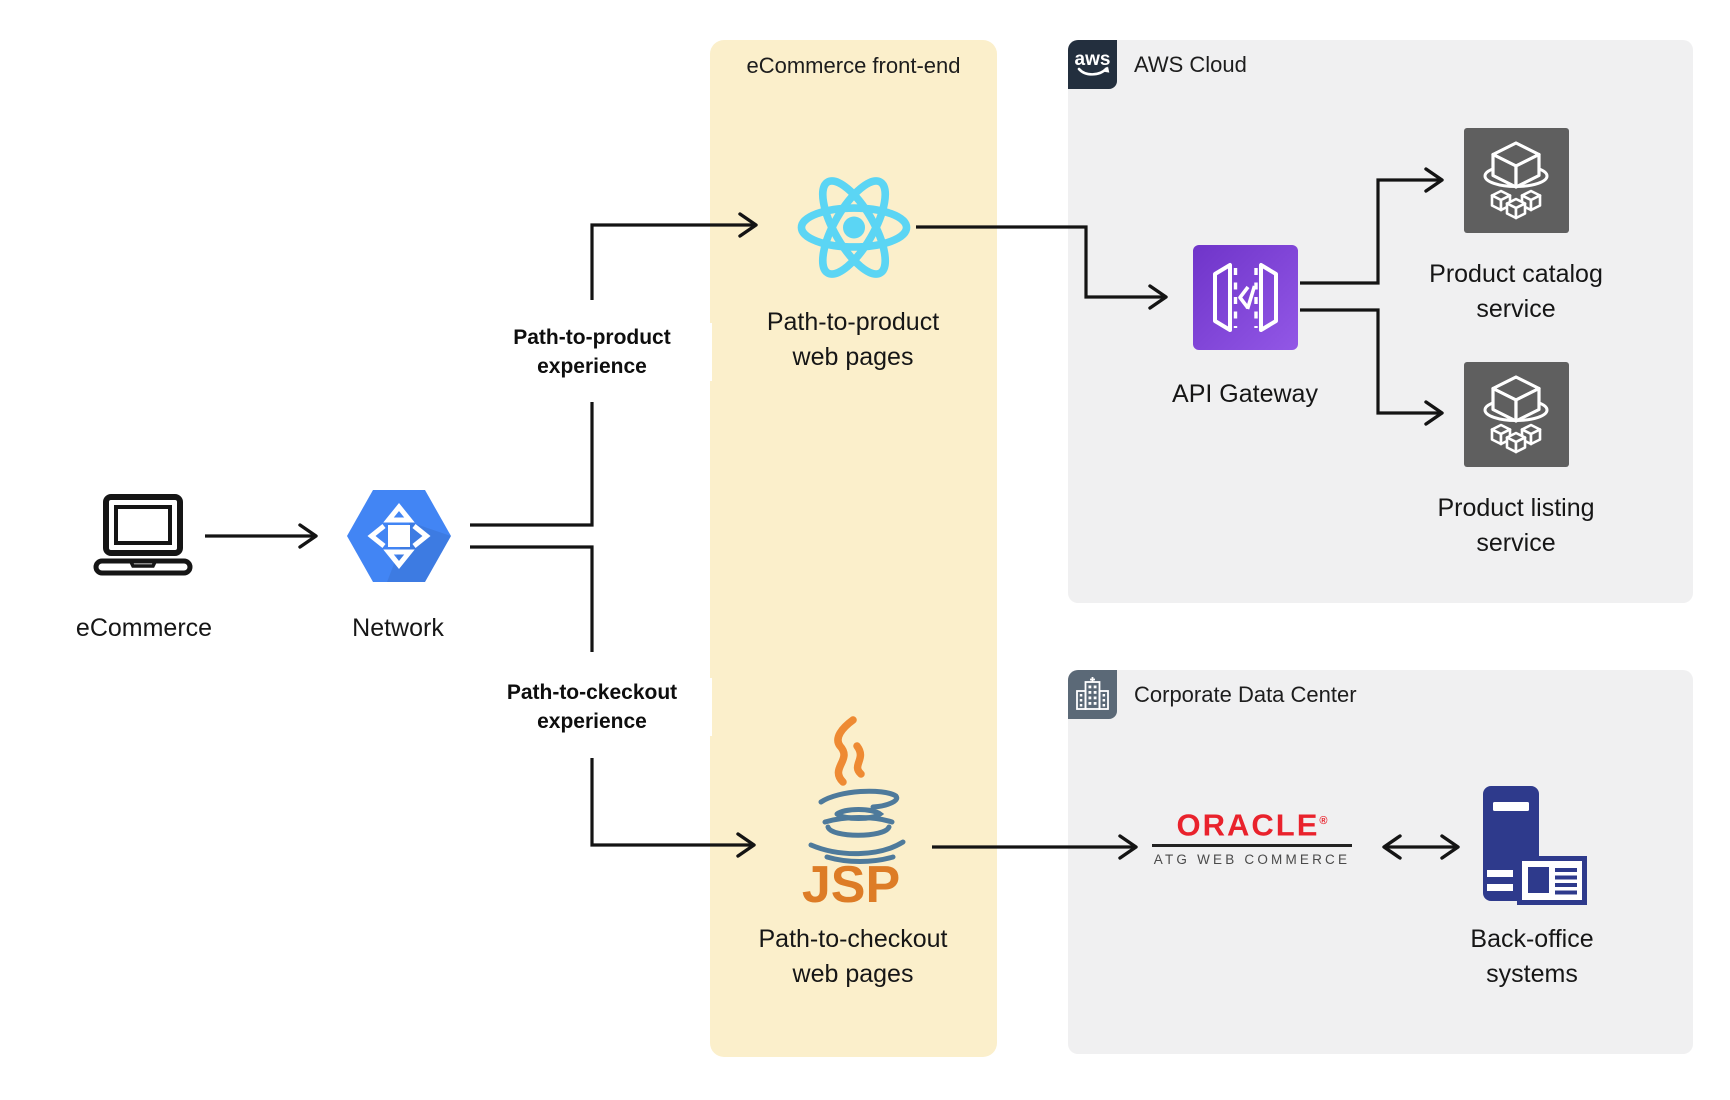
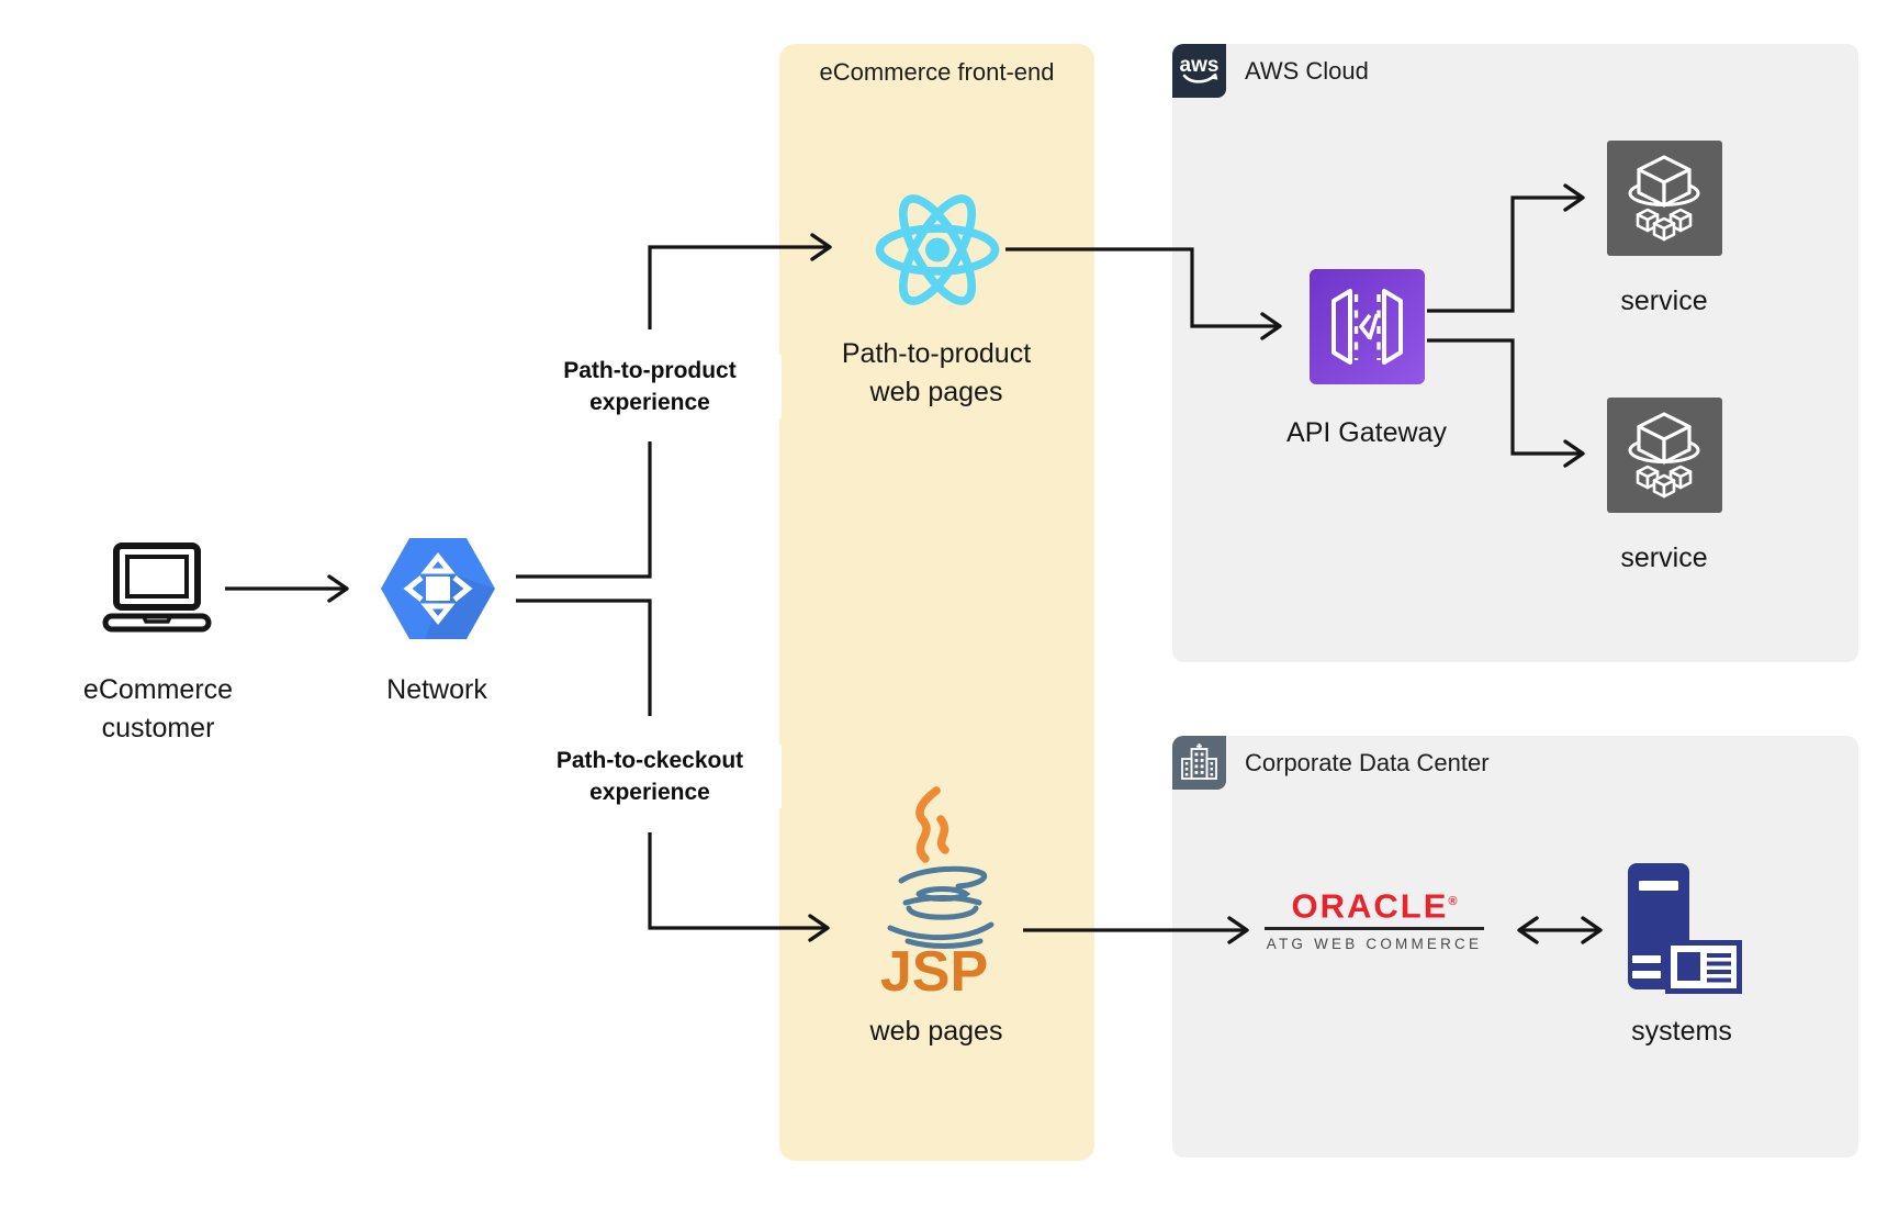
  eCommerce front-end
  AWS Cloud
  Corporate Data Center
  aws
  eCommerce
+ customer
  Network
  Path-to-product
  experience
  Path-to-ckeckout
  experience
  Path-to-product
  web pages
  JSP
- Path-to-checkout
  web pages
  API Gateway
- Product catalog
  service
- Product listing
  service
  ORACLE®
  ATG WEB COMMERCE
- Back-office
  systems
